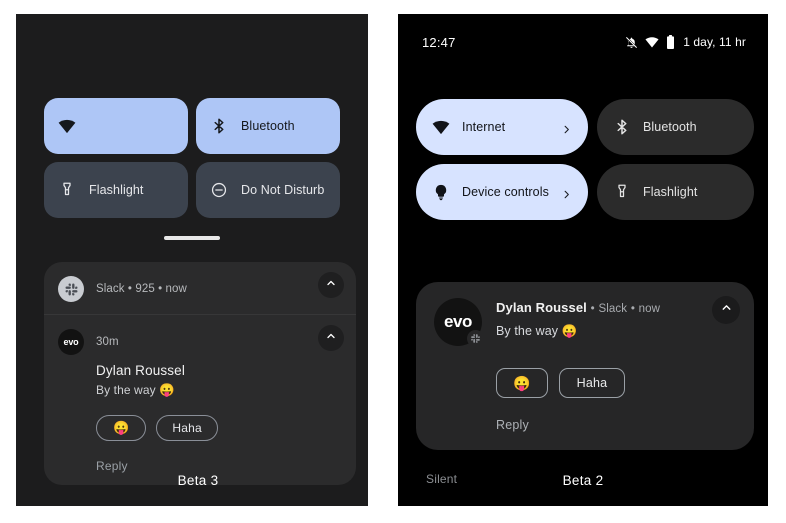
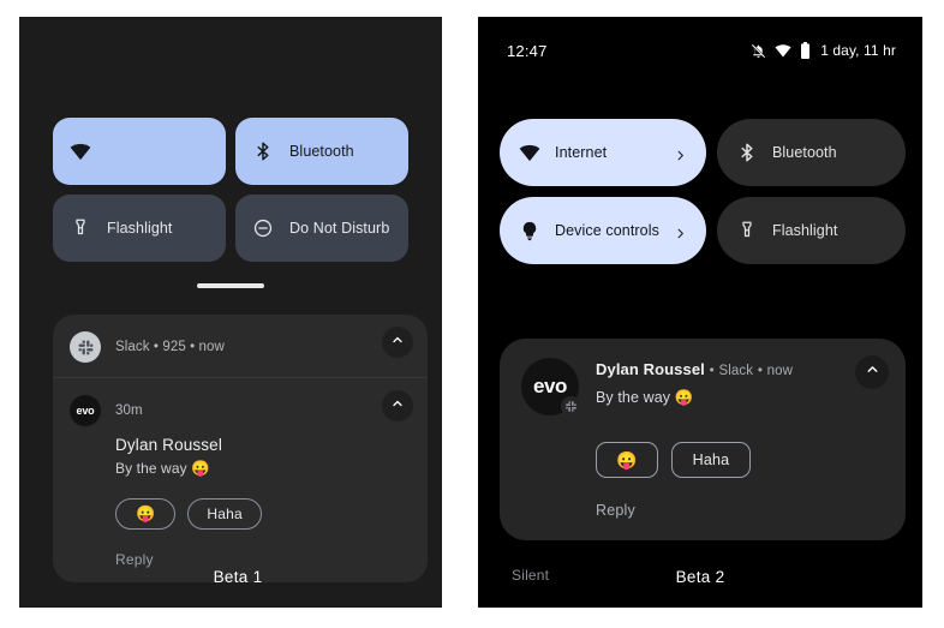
  Bluetooth
  Flashlight
  Do Not Disturb
  Slack • 925 • now
  evo
  30m
  Dylan Roussel
  By the way 😛
  😛
  Haha
  Reply
- Beta 3
+ Beta 1
  12:47
  1 day, 11 hr
  Internet
  Bluetooth
  Device controls
  Flashlight
  evo
  Dylan Roussel • Slack • now
  By the way 😛
  😛
  Haha
  Reply
  Silent
  Beta 2
